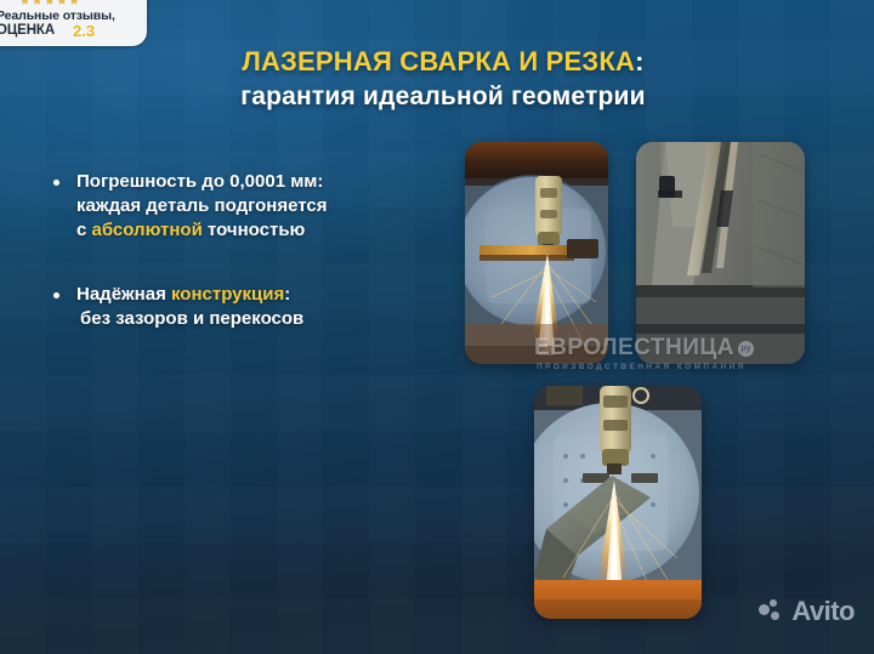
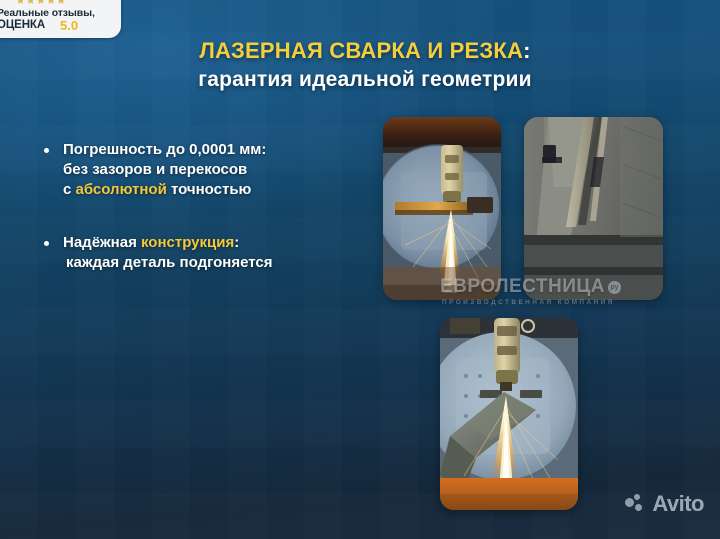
  ★★★★★
  Реальные отзывы,
  ОЦЕНКА
- 2.3
+ 5.0
  ЛАЗЕРНАЯ СВАРКА И РЕЗКА:
  гарантия идеальной геометрии
  Погрешность до 0,0001 мм:
- каждая деталь подгоняется
+ без зазоров и перекосов
  с абсолютной точностью
  Надёжная конструкция:
- без зазоров и перекосов
+ каждая деталь подгоняется
  ЕВРОЛЕСТНИЦА
  Avito
